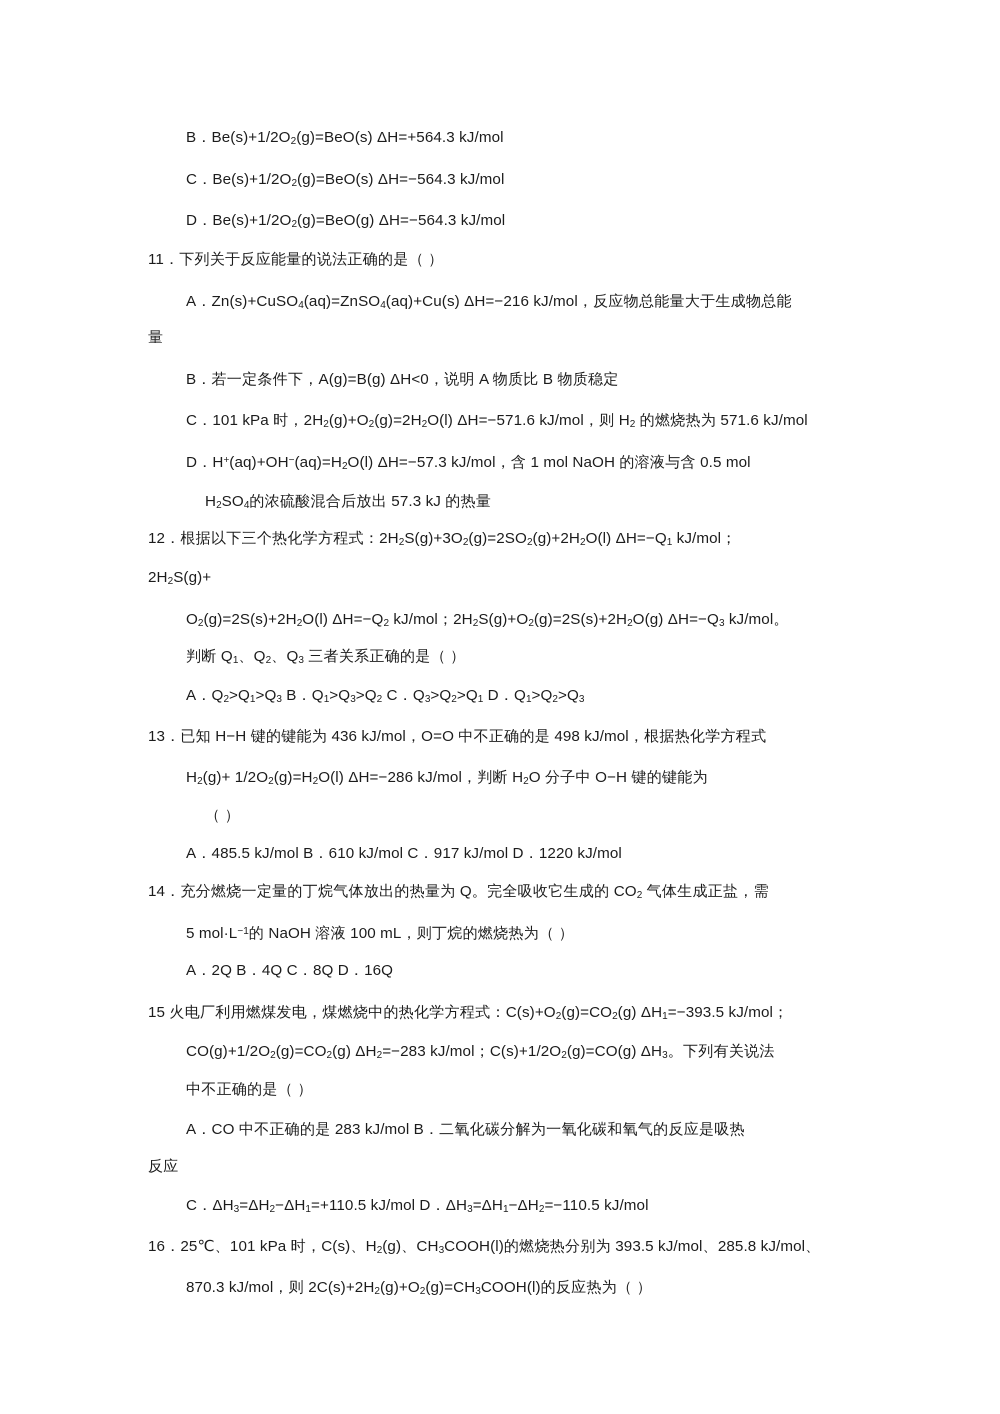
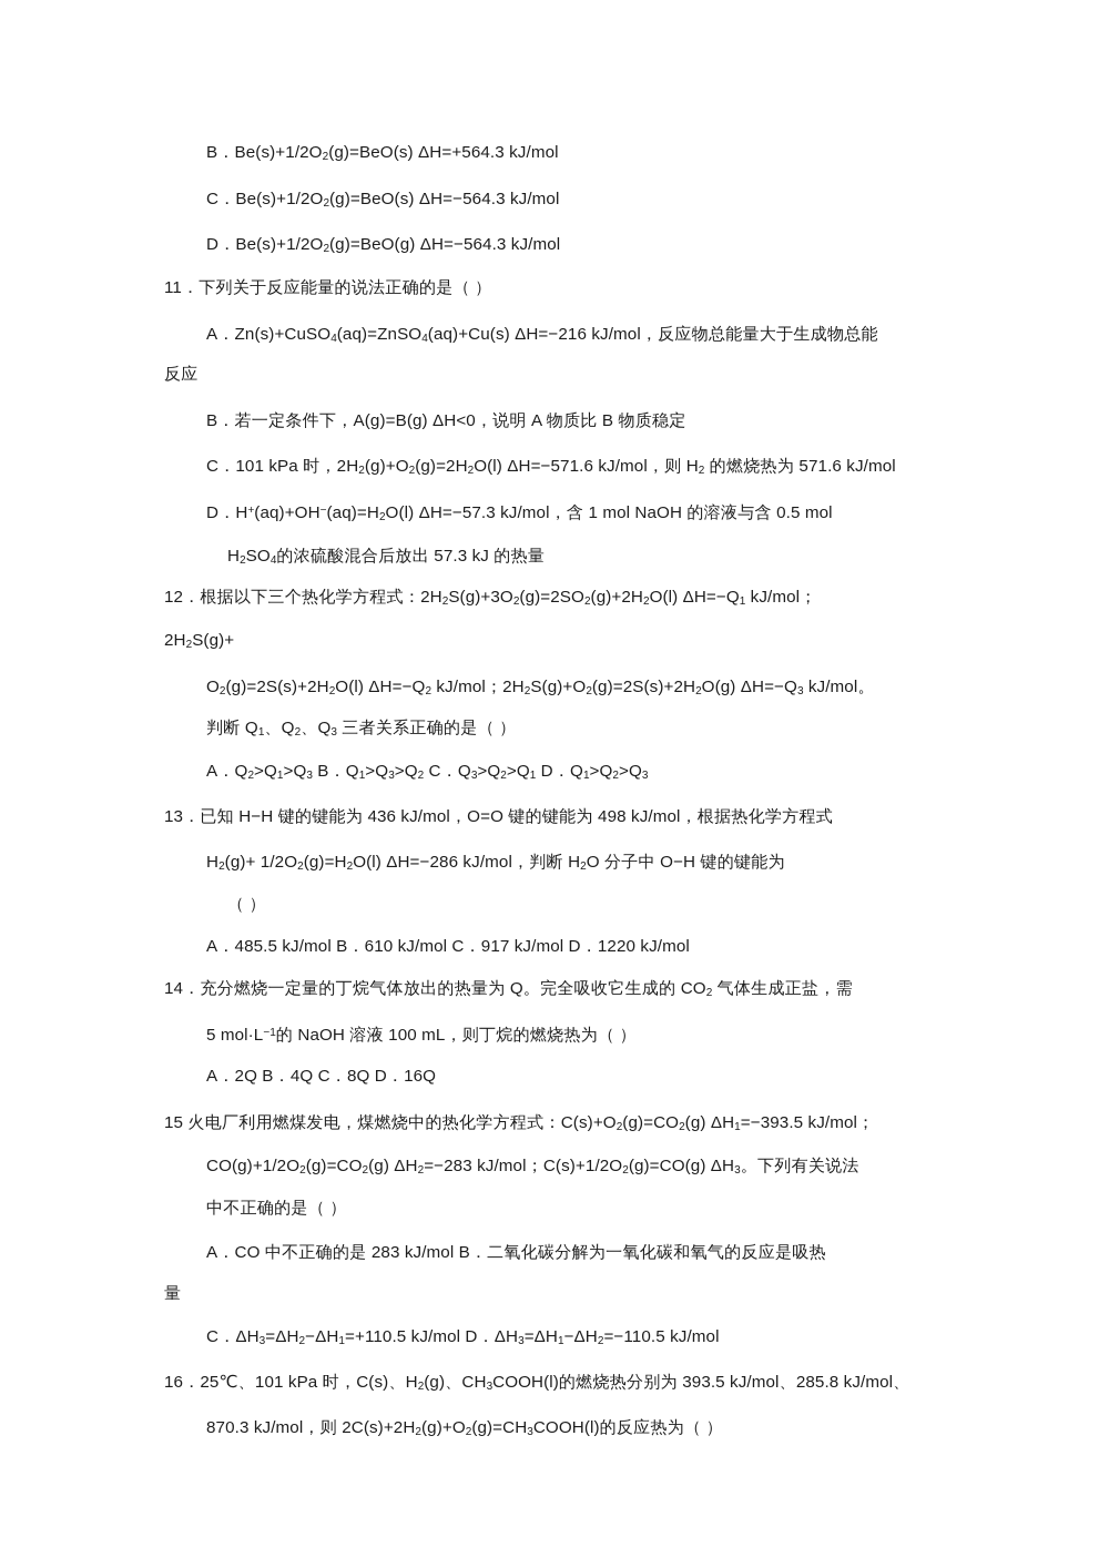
  B．Be(s)+1/2O2(g)=BeO(s) ΔH=+564.3 kJ/mol
  C．Be(s)+1/2O2(g)=BeO(s) ΔH=−564.3 kJ/mol
  D．Be(s)+1/2O2(g)=BeO(g) ΔH=−564.3 kJ/mol
  11．下列关于反应能量的说法正确的是（ ）
  A．Zn(s)+CuSO4(aq)=ZnSO4(aq)+Cu(s) ΔH=−216 kJ/mol，反应物总能量大于生成物总能
- 量
+ 反应
  B．若一定条件下，A(g)=B(g) ΔH<0，说明 A 物质比 B 物质稳定
  C．101 kPa 时，2H2(g)+O2(g)=2H2O(l) ΔH=−571.6 kJ/mol，则 H2 的燃烧热为 571.6 kJ/mol
  D．H+(aq)+OH−(aq)=H2O(l) ΔH=−57.3 kJ/mol，含 1 mol NaOH 的溶液与含 0.5 mol
  H2SO4的浓硫酸混合后放出 57.3 kJ 的热量
  12．根据以下三个热化学方程式：2H2S(g)+3O2(g)=2SO2(g)+2H2O(l) ΔH=−Q1 kJ/mol；
  2H2S(g)+
  O2(g)=2S(s)+2H2O(l) ΔH=−Q2 kJ/mol；2H2S(g)+O2(g)=2S(s)+2H2O(g) ΔH=−Q3 kJ/mol。
  判断 Q1、Q2、Q3 三者关系正确的是（ ）
  A．Q2>Q1>Q3 B．Q1>Q3>Q2 C．Q3>Q2>Q1 D．Q1>Q2>Q3
- 13．已知 H−H 键的键能为 436 kJ/mol，O=O 中不正确的是 498 kJ/mol，根据热化学方程式
+ 13．已知 H−H 键的键能为 436 kJ/mol，O=O 键的键能为 498 kJ/mol，根据热化学方程式
  H2(g)+ 1/2O2(g)=H2O(l) ΔH=−286 kJ/mol，判断 H2O 分子中 O−H 键的键能为
  （ ）
  A．485.5 kJ/mol B．610 kJ/mol C．917 kJ/mol D．1220 kJ/mol
  14．充分燃烧一定量的丁烷气体放出的热量为 Q。完全吸收它生成的 CO2 气体生成正盐，需
  5 mol·L−1的 NaOH 溶液 100 mL，则丁烷的燃烧热为（ ）
  A．2Q B．4Q C．8Q D．16Q
  15 火电厂利用燃煤发电，煤燃烧中的热化学方程式：C(s)+O2(g)=CO2(g) ΔH1=−393.5 kJ/mol；
  CO(g)+1/2O2(g)=CO2(g) ΔH2=−283 kJ/mol；C(s)+1/2O2(g)=CO(g) ΔH3。下列有关说法
  中不正确的是（ ）
  A．CO 中不正确的是 283 kJ/mol B．二氧化碳分解为一氧化碳和氧气的反应是吸热
- 反应
+ 量
  C．ΔH3=ΔH2−ΔH1=+110.5 kJ/mol D．ΔH3=ΔH1−ΔH2=−110.5 kJ/mol
  16．25℃、101 kPa 时，C(s)、H2(g)、CH3COOH(l)的燃烧热分别为 393.5 kJ/mol、285.8 kJ/mol、
  870.3 kJ/mol，则 2C(s)+2H2(g)+O2(g)=CH3COOH(l)的反应热为（ ）
